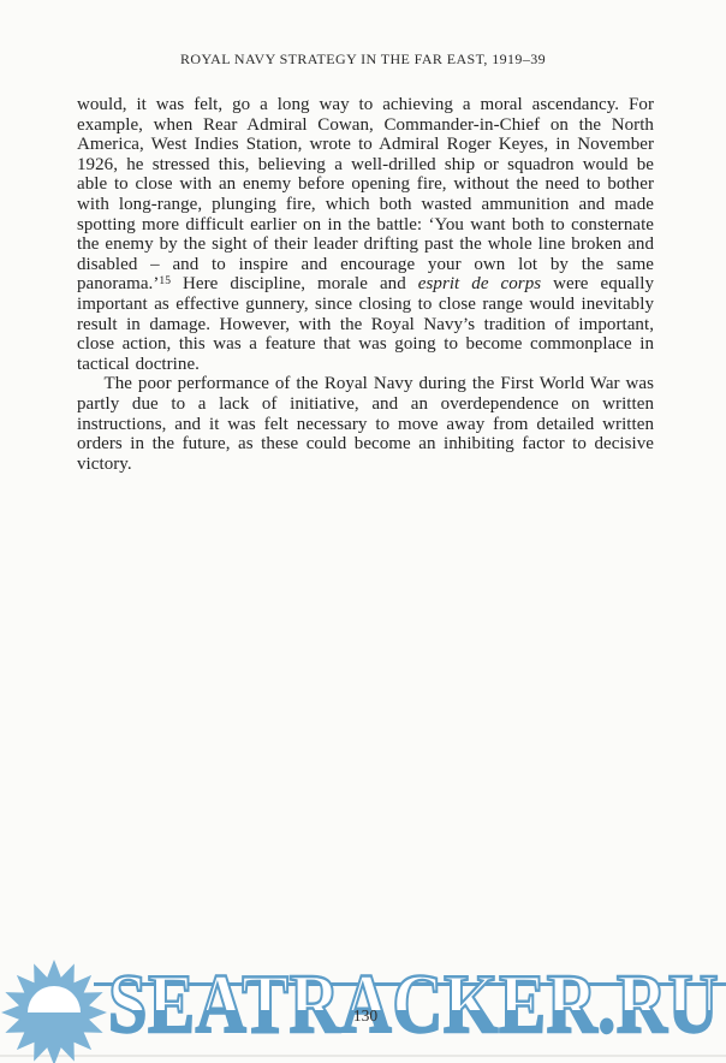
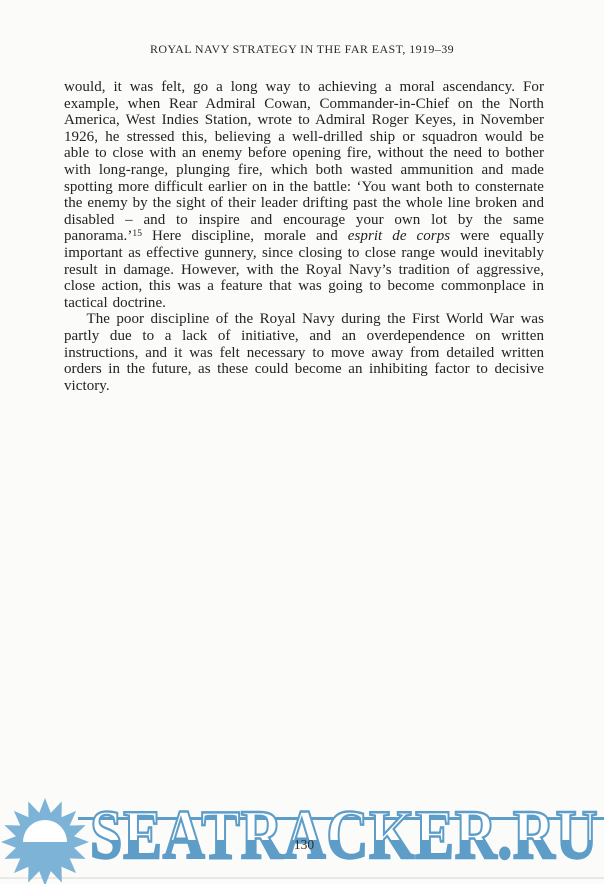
  ROYAL NAVY STRATEGY IN THE FAR EAST, 1919–39
  SEATRACKER.RU
- would, it was felt, go a long way to achieving a moral ascendancy. For example, when Rear Admiral Cowan, Commander-in-Chief on the North America, West Indies Station, wrote to Admiral Roger Keyes, in November 1926, he stressed this, believing a well-drilled ship or squadron would be able to close with an enemy before opening fire, without the need to bother with long-range, plunging fire, which both wasted ammunition and made spotting more difficult earlier on in the battle: ‘You want both to consternate the enemy by the sight of their leader drifting past the whole line broken and disabled – and to inspire and encourage your own lot by the same panorama.’15 Here discipline, morale and esprit de corps were equally important as effective gunnery, since closing to close range would inevitably result in damage. However, with the Royal Navy’s tradition of important, close action, this was a feature that was going to become commonplace in tactical doctrine.
+ would, it was felt, go a long way to achieving a moral ascendancy. For example, when Rear Admiral Cowan, Commander-in-Chief on the North America, West Indies Station, wrote to Admiral Roger Keyes, in November 1926, he stressed this, believing a well-drilled ship or squadron would be able to close with an enemy before opening fire, without the need to bother with long-range, plunging fire, which both wasted ammunition and made spotting more difficult earlier on in the battle: ‘You want both to consternate the enemy by the sight of their leader drifting past the whole line broken and disabled – and to inspire and encourage your own lot by the same panorama.’15 Here discipline, morale and esprit de corps were equally important as effective gunnery, since closing to close range would inevitably result in damage. However, with the Royal Navy’s tradition of aggressive, close action, this was a feature that was going to become commonplace in tactical doctrine.
- The poor performance of the Royal Navy during the First World War was partly due to a lack of initiative, and an overdependence on written instructions, and it was felt necessary to move away from detailed written orders in the future, as these could become an inhibiting factor to decisive victory.
+ The poor discipline of the Royal Navy during the First World War was partly due to a lack of initiative, and an overdependence on written instructions, and it was felt necessary to move away from detailed written orders in the future, as these could become an inhibiting factor to decisive victory.
  130
